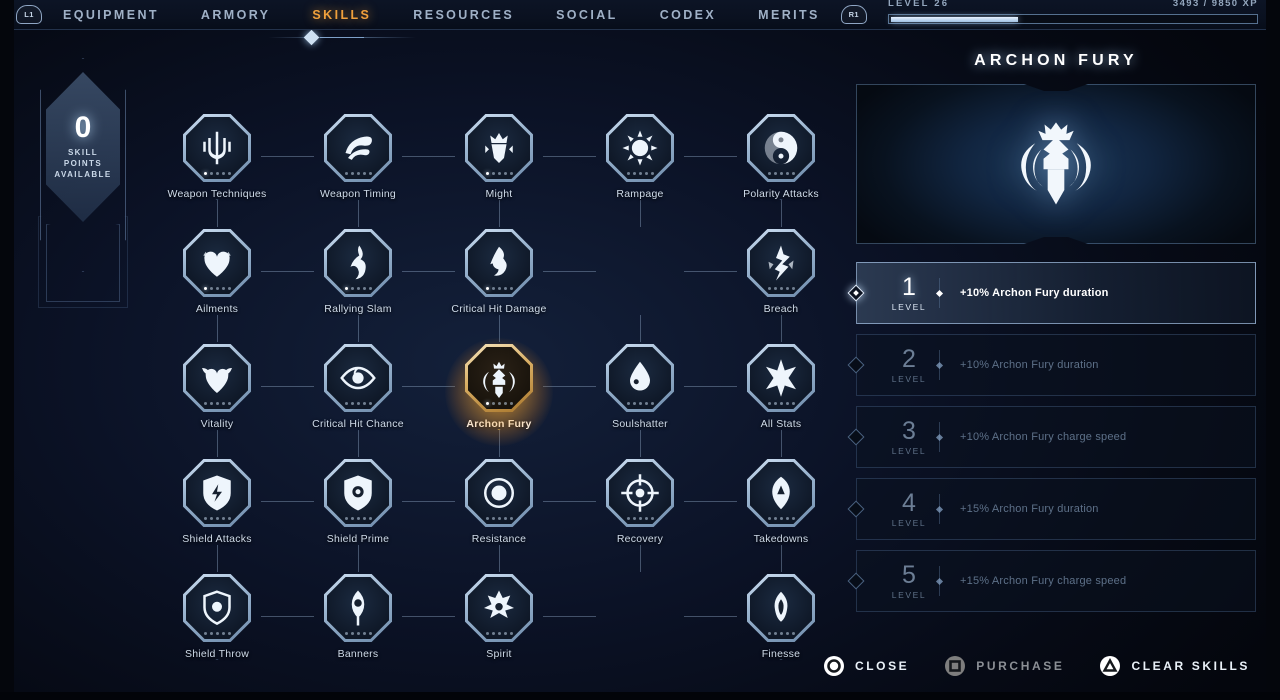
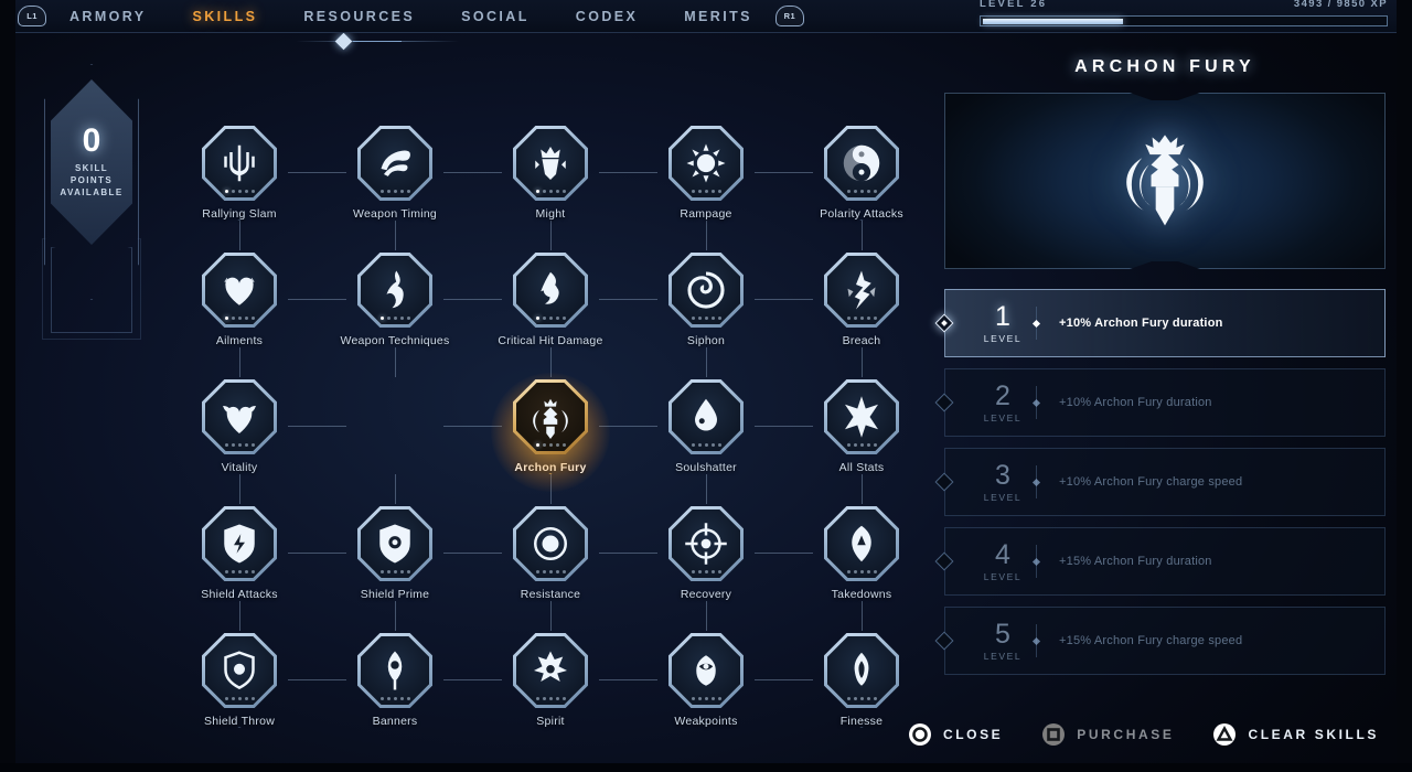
  L1
- EQUIPMENT
  ARMORY
  SKILLS
  RESOURCES
  SOCIAL
  CODEX
  MERITS
  R1
  LEVEL 26
  3493 / 9850 XP
  0
  SKILL
  POINTS
  AVAILABLE
- Weapon Techniques
+ Rallying Slam
  Weapon Timing
  Might
  Rampage
  Polarity Attacks
  Ailments
- Rallying Slam
+ Weapon Techniques
  Critical Hit Damage
+ Siphon
  Breach
  Vitality
- Critical Hit Chance
  Soulshatter
  All Stats
  Shield Attacks
  Shield Prime
  Resistance
  Recovery
  Takedowns
  Shield Throw
  Banners
  Spirit
+ Weakpoints
  Finesse
  ARCHON FURY
  1
  LEVEL
  +10% Archon Fury duration
  2
  LEVEL
  +10% Archon Fury duration
  3
  LEVEL
  +10% Archon Fury charge speed
  4
  LEVEL
  +15% Archon Fury duration
  5
  LEVEL
  +15% Archon Fury charge speed
  CLOSE
  PURCHASE
  CLEAR SKILLS
